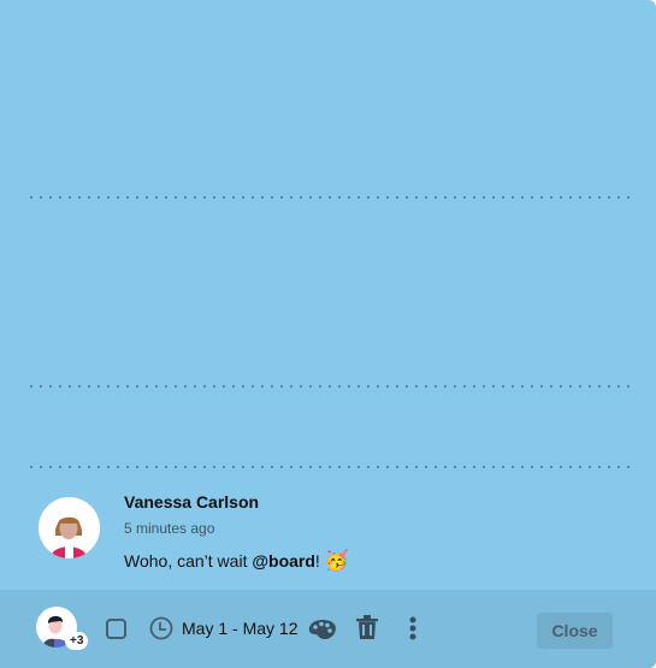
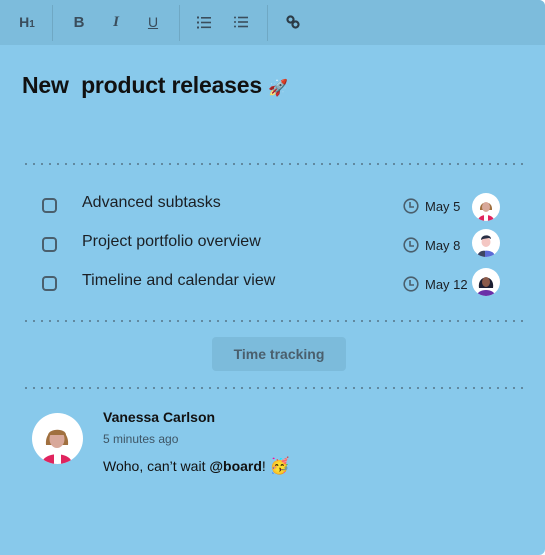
+ H1
+ B
+ I
+ U
+ New product releases 🚀
+ Advanced subtasks
+ May 5
+ Project portfolio overview
+ May 8
+ Timeline and calendar view
+ May 12
+ Time tracking
  Vanessa Carlson
  5 minutes ago
  Woho, can’t wait @board! 🥳
- +3
- May 1 - May 12
- Close
